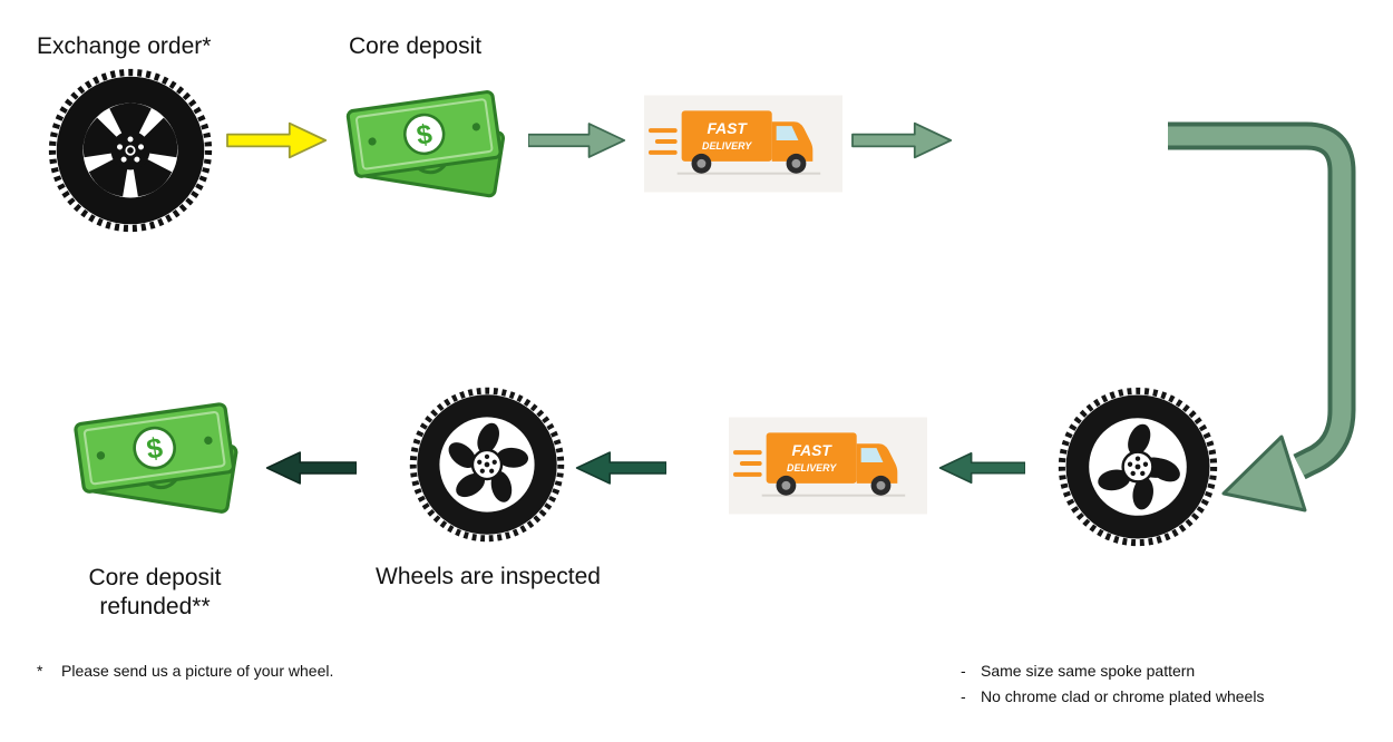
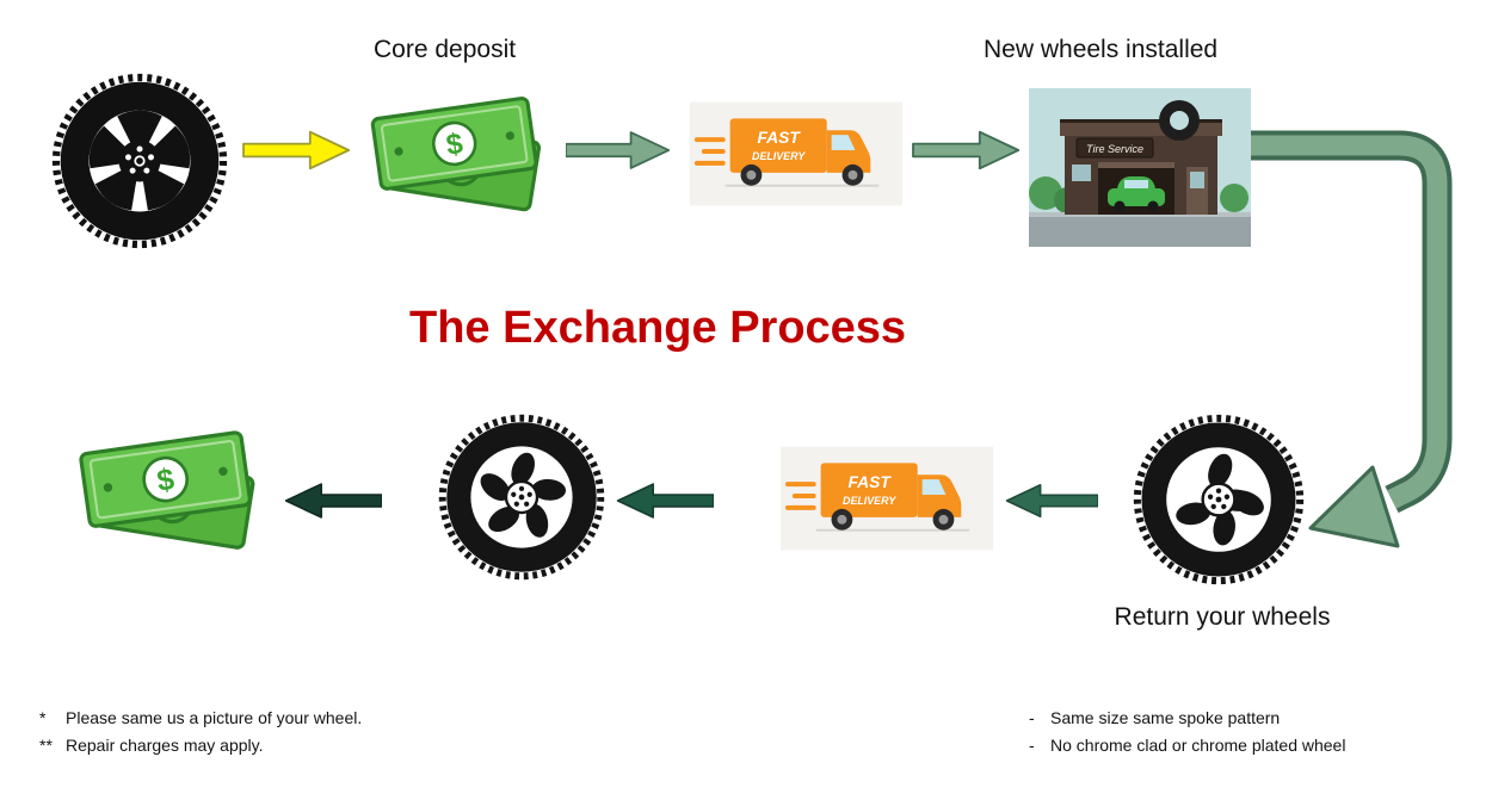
- Exchange order*
  Core deposit
  FAST
  DELIVERY
+ New wheels installed
+ Tire Service
+ The Exchange Process
+ Return your wheels
  FAST
  DELIVERY
- Wheels are inspected
- Core deposit refunded**
  *
- Please send us a picture of your wheel.
+ Please same us a picture of your wheel.
+ **
+ Repair charges may apply.
  -
  Same size same spoke pattern
  -
- No chrome clad or chrome plated wheels
+ No chrome clad or chrome plated wheel
